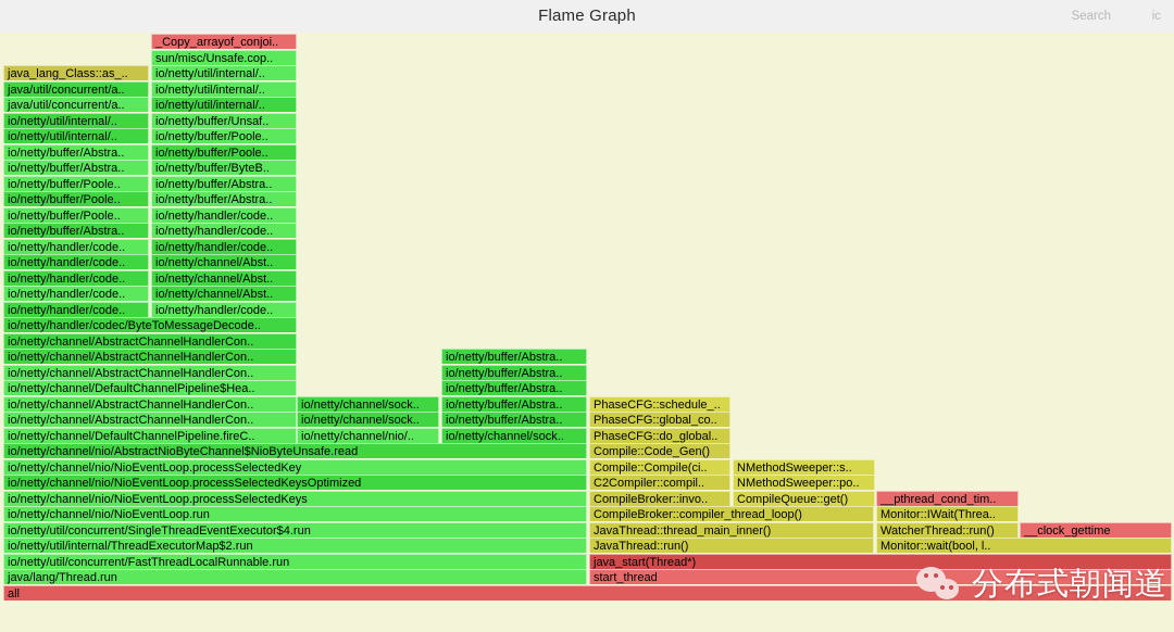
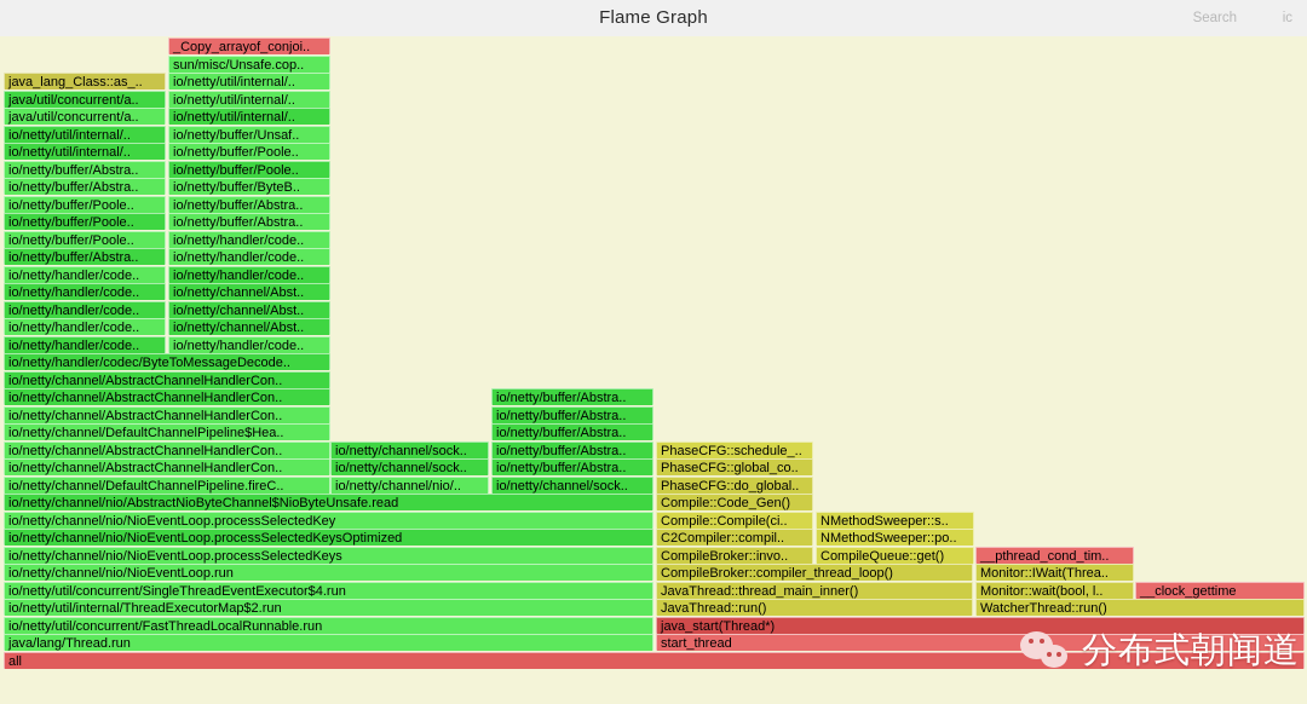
  Flame Graph
  Search
  ic
  _Copy_arrayof_conjoi..
  sun/misc/Unsafe.cop..
  java_lang_Class::as_..
  io/netty/util/internal/..
  java/util/concurrent/a..
  io/netty/util/internal/..
  java/util/concurrent/a..
  io/netty/util/internal/..
  io/netty/util/internal/..
  io/netty/buffer/Unsaf..
  io/netty/util/internal/..
  io/netty/buffer/Poole..
  io/netty/buffer/Abstra..
  io/netty/buffer/Poole..
  io/netty/buffer/Abstra..
  io/netty/buffer/ByteB..
  io/netty/buffer/Poole..
  io/netty/buffer/Abstra..
  io/netty/buffer/Poole..
  io/netty/buffer/Abstra..
  io/netty/buffer/Poole..
  io/netty/handler/code..
  io/netty/buffer/Abstra..
  io/netty/handler/code..
  io/netty/handler/code..
  io/netty/handler/code..
  io/netty/handler/code..
  io/netty/channel/Abst..
  io/netty/handler/code..
  io/netty/channel/Abst..
  io/netty/handler/code..
  io/netty/channel/Abst..
  io/netty/handler/code..
  io/netty/handler/code..
  io/netty/handler/codec/ByteToMessageDecode..
  io/netty/channel/AbstractChannelHandlerCon..
  io/netty/channel/AbstractChannelHandlerCon..
  io/netty/buffer/Abstra..
  io/netty/channel/AbstractChannelHandlerCon..
  io/netty/buffer/Abstra..
  io/netty/channel/DefaultChannelPipeline$Hea..
  io/netty/buffer/Abstra..
  io/netty/channel/AbstractChannelHandlerCon..
  io/netty/channel/sock..
  io/netty/buffer/Abstra..
  PhaseCFG::schedule_..
  io/netty/channel/AbstractChannelHandlerCon..
  io/netty/channel/sock..
  io/netty/buffer/Abstra..
  PhaseCFG::global_co..
  io/netty/channel/DefaultChannelPipeline.fireC..
  io/netty/channel/nio/..
  io/netty/channel/sock..
  PhaseCFG::do_global..
  io/netty/channel/nio/AbstractNioByteChannel$NioByteUnsafe.read
  Compile::Code_Gen()
  io/netty/channel/nio/NioEventLoop.processSelectedKey
  Compile::Compile(ci..
  NMethodSweeper::s..
  io/netty/channel/nio/NioEventLoop.processSelectedKeysOptimized
  C2Compiler::compil..
  NMethodSweeper::po..
  io/netty/channel/nio/NioEventLoop.processSelectedKeys
  CompileBroker::invo..
  CompileQueue::get()
  __pthread_cond_tim..
  io/netty/channel/nio/NioEventLoop.run
  CompileBroker::compiler_thread_loop()
  Monitor::IWait(Threa..
  io/netty/util/concurrent/SingleThreadEventExecutor$4.run
  JavaThread::thread_main_inner()
- WatcherThread::run()
+ Monitor::wait(bool, l..
  __clock_gettime
  io/netty/util/internal/ThreadExecutorMap$2.run
  JavaThread::run()
- Monitor::wait(bool, l..
+ WatcherThread::run()
  io/netty/util/concurrent/FastThreadLocalRunnable.run
  java_start(Thread*)
  java/lang/Thread.run
  start_thread
  all
  分布式朝闻道
